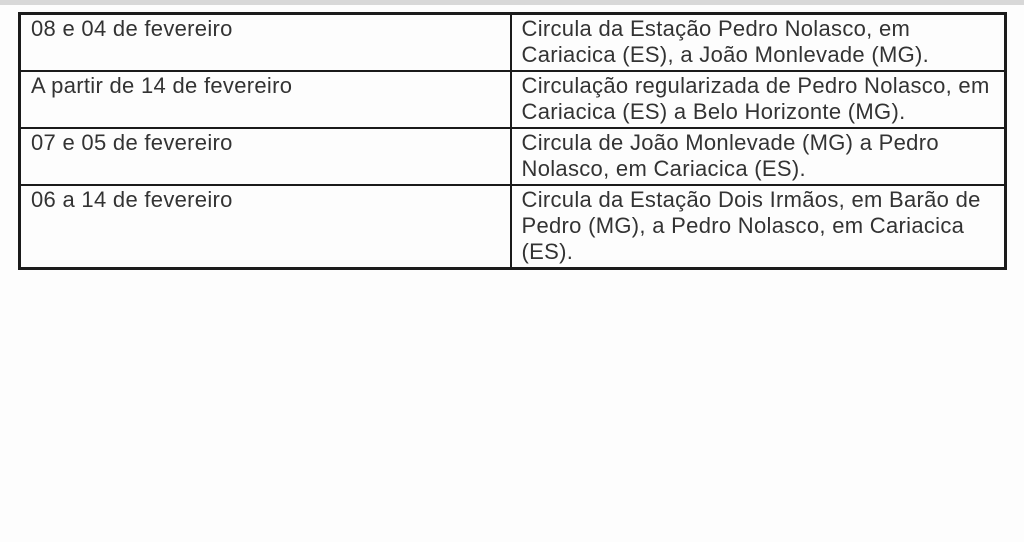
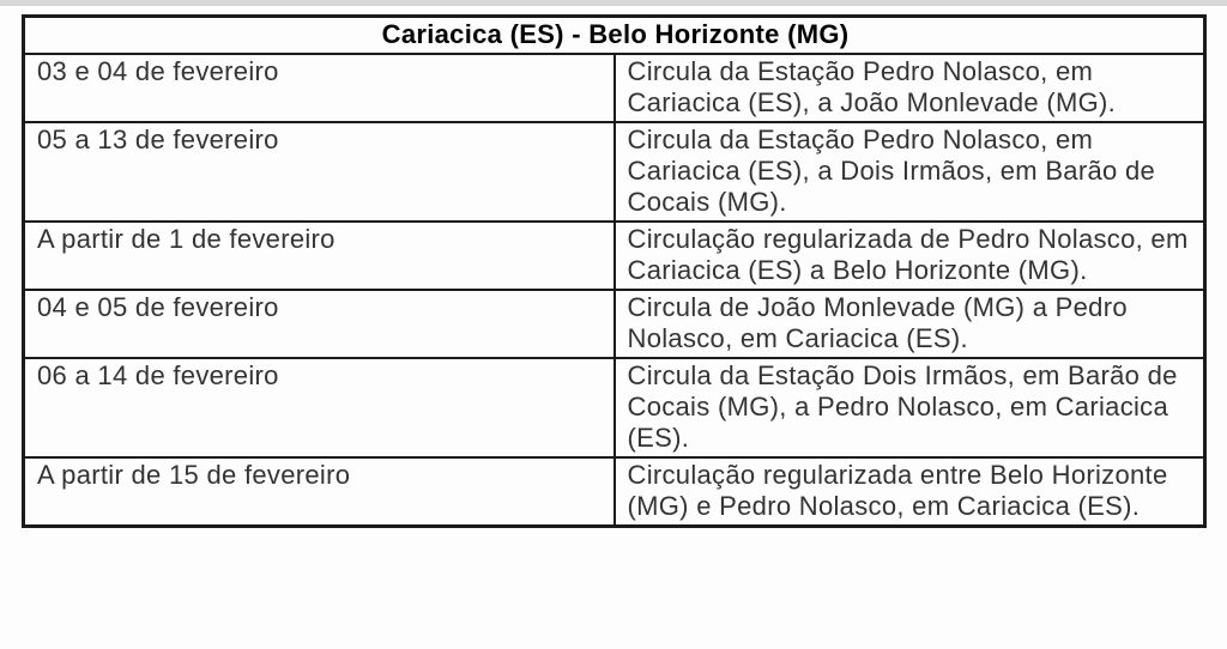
+ Cariacica (ES) - Belo Horizonte (MG)
- 08 e 04 de fevereiro	Circula da Estação Pedro Nolasco, em Cariacica (ES), a João Monlevade (MG).
+ 03 e 04 de fevereiro	Circula da Estação Pedro Nolasco, em Cariacica (ES), a João Monlevade (MG).
+ 05 a 13 de fevereiro	Circula da Estação Pedro Nolasco, em Cariacica (ES), a Dois Irmãos, em Barão de Cocais (MG).
- A partir de 14 de fevereiro	Circulação regularizada de Pedro Nolasco, em Cariacica (ES) a Belo Horizonte (MG).
+ A partir de 1 de fevereiro	Circulação regularizada de Pedro Nolasco, em Cariacica (ES) a Belo Horizonte (MG).
- 07 e 05 de fevereiro	Circula de João Monlevade (MG) a Pedro Nolasco, em Cariacica (ES).
+ 04 e 05 de fevereiro	Circula de João Monlevade (MG) a Pedro Nolasco, em Cariacica (ES).
- 06 a 14 de fevereiro	Circula da Estação Dois Irmãos, em Barão de Pedro (MG), a Pedro Nolasco, em Cariacica (ES).
+ 06 a 14 de fevereiro	Circula da Estação Dois Irmãos, em Barão de Cocais (MG), a Pedro Nolasco, em Cariacica (ES).
+ A partir de 15 de fevereiro	Circulação regularizada entre Belo Horizonte (MG) e Pedro Nolasco, em Cariacica (ES).
